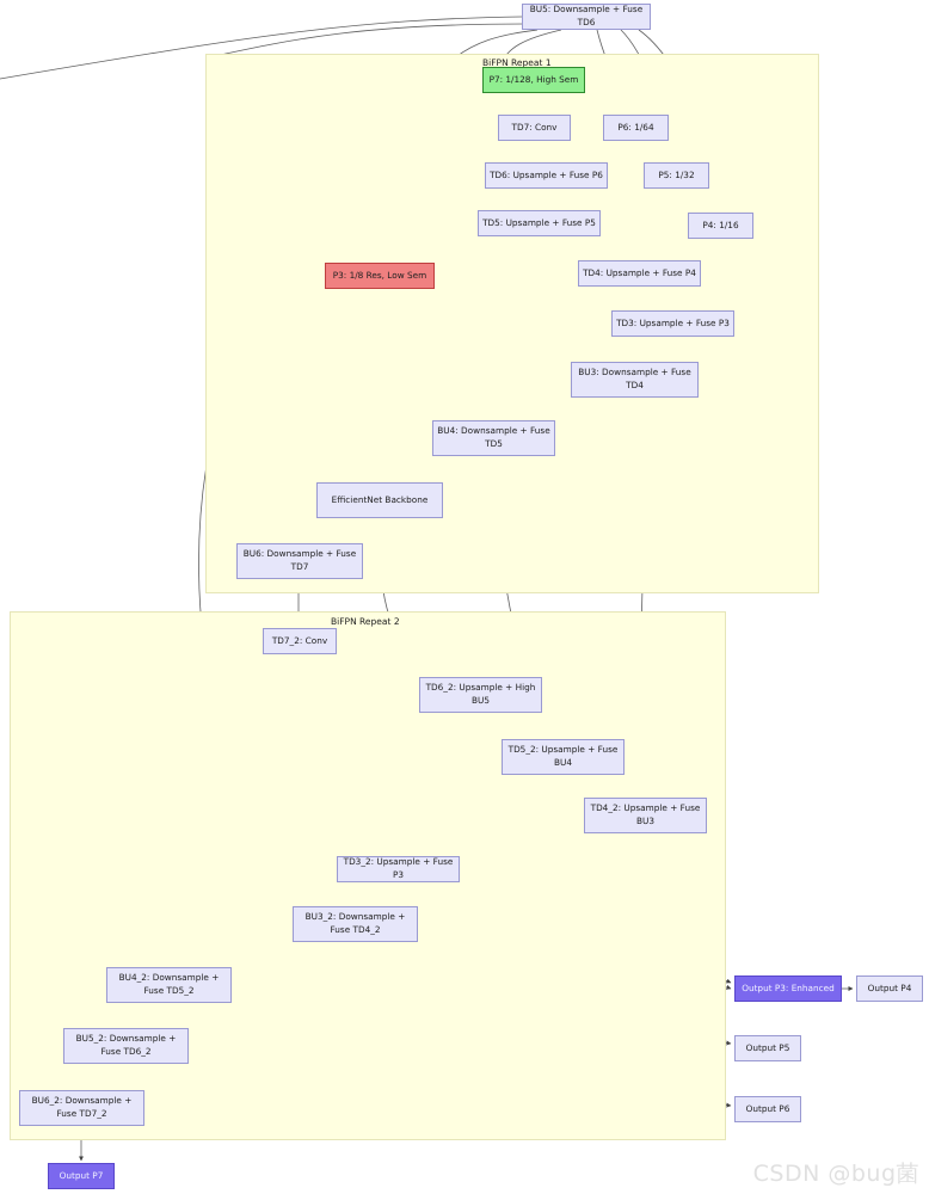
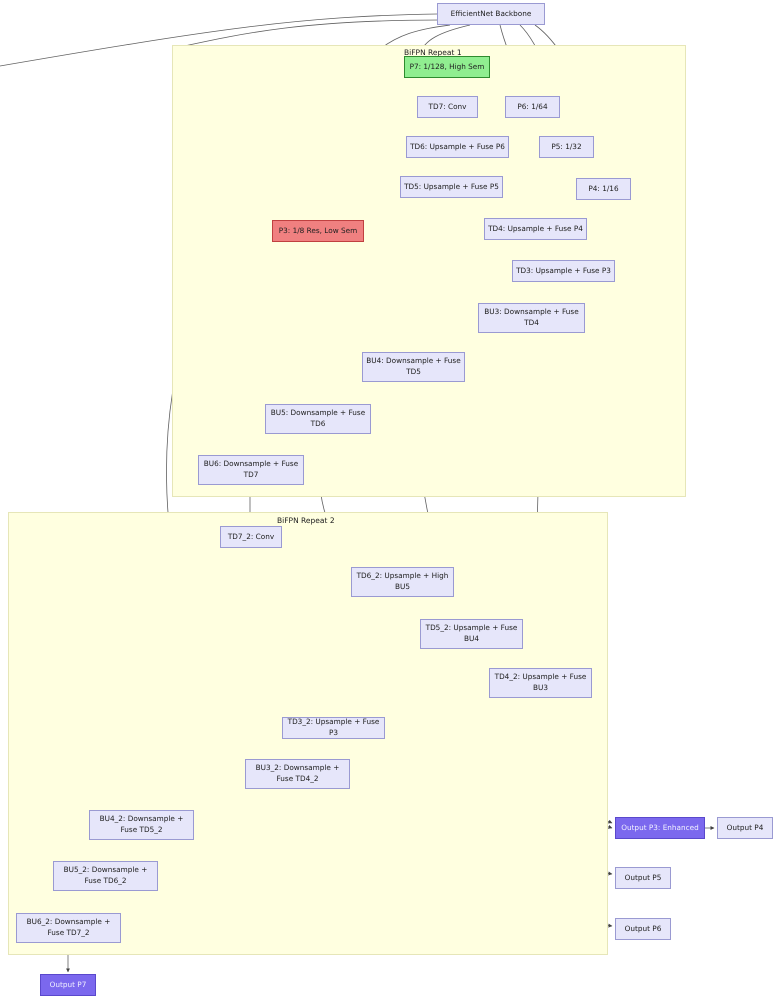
  BiFPN Repeat 1
  BiFPN Repeat 2
- BU5: Downsample + Fuse TD6
+ EfficientNet Backbone
  P7: 1/128, High Sem
  TD7: Conv
  P6: 1/64
  TD6: Upsample + Fuse P6
  P5: 1/32
  TD5: Upsample + Fuse P5
  P4: 1/16
  P3: 1/8 Res, Low Sem
  TD4: Upsample + Fuse P4
  TD3: Upsample + Fuse P3
  BU3: Downsample + Fuse TD4
  BU4: Downsample + Fuse TD5
- EfficientNet Backbone
+ BU5: Downsample + Fuse TD6
  BU6: Downsample + Fuse TD7
  TD7_2: Conv
  TD6_2: Upsample + High BU5
  TD5_2: Upsample + Fuse BU4
  TD4_2: Upsample + Fuse BU3
  TD3_2: Upsample + Fuse P3
  BU3_2: Downsample + Fuse TD4_2
  BU4_2: Downsample + Fuse TD5_2
  BU5_2: Downsample + Fuse TD6_2
  BU6_2: Downsample + Fuse TD7_2
  Output P3: Enhanced
  Output P4
  Output P5
  Output P6
  Output P7
- CSDN @bug菌
